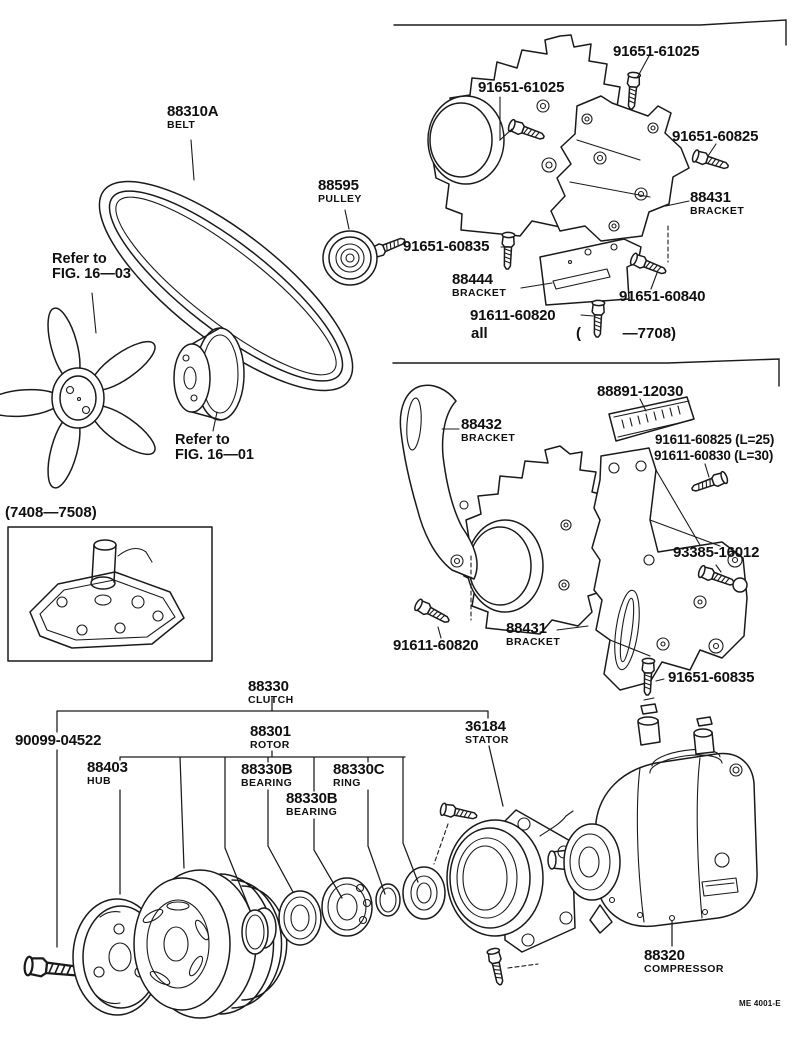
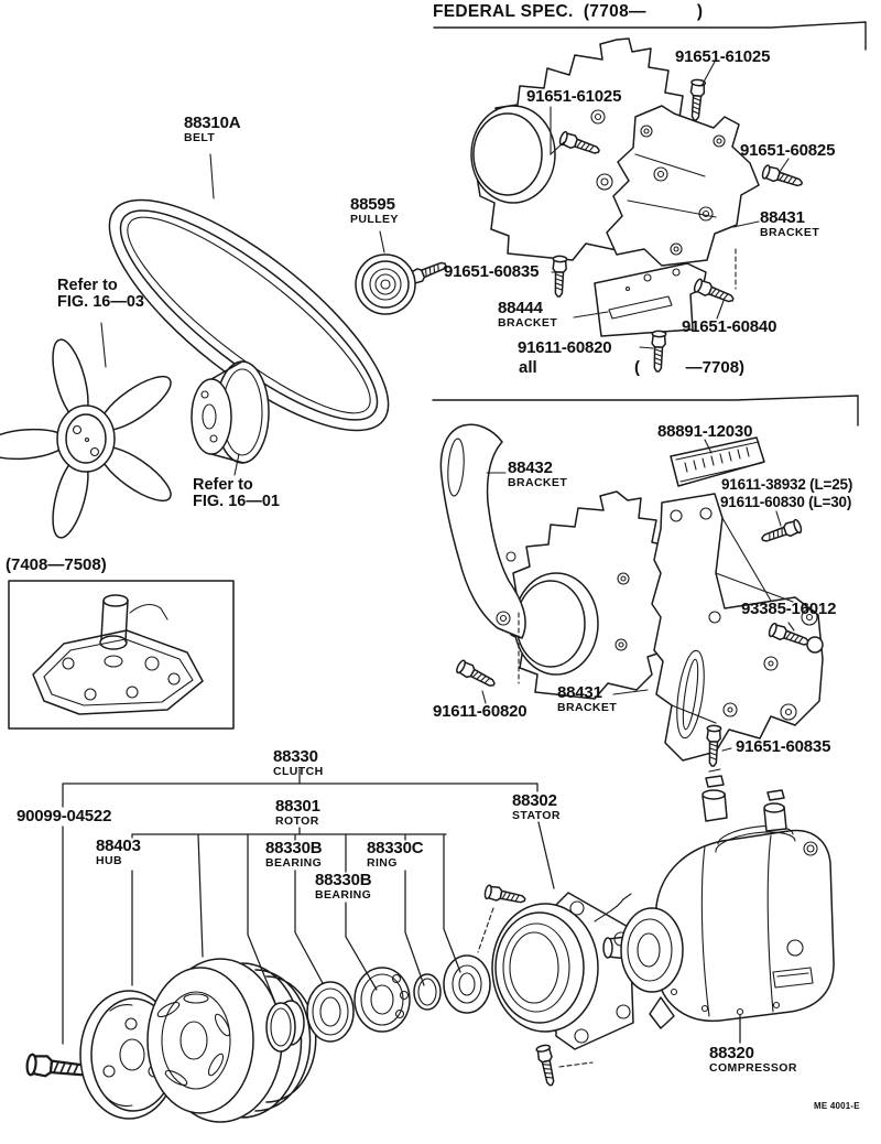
+ FEDERAL SPEC. (7708— )
  91651-61025
  91651-61025
  88310A
  BELT
  88595
  PULLEY
  91651-60825
  88431
  BRACKET
  91651-60835
  88444
  BRACKET
  91651-60840
  91611-60820
  all
  ( —7708)
  Refer to
  FIG. 16—03
  Refer to
  FIG. 16—01
  (7408—7508)
  88891-12030
  88432
  BRACKET
- 91611-60825 (L=25)
+ 91611-38932 (L=25)
  91611-60830 (L=30)
  93385-16012
  88431
  BRACKET
  91611-60820
  91651-60835
  88330
  CLUTCH
  90099-04522
  88301
  ROTOR
- 36184
+ 88302
  STATOR
  88403
  HUB
  88330B
  BEARING
  88330C
  RING
  88330B
  BEARING
  88320
  COMPRESSOR
  ME 4001-E
